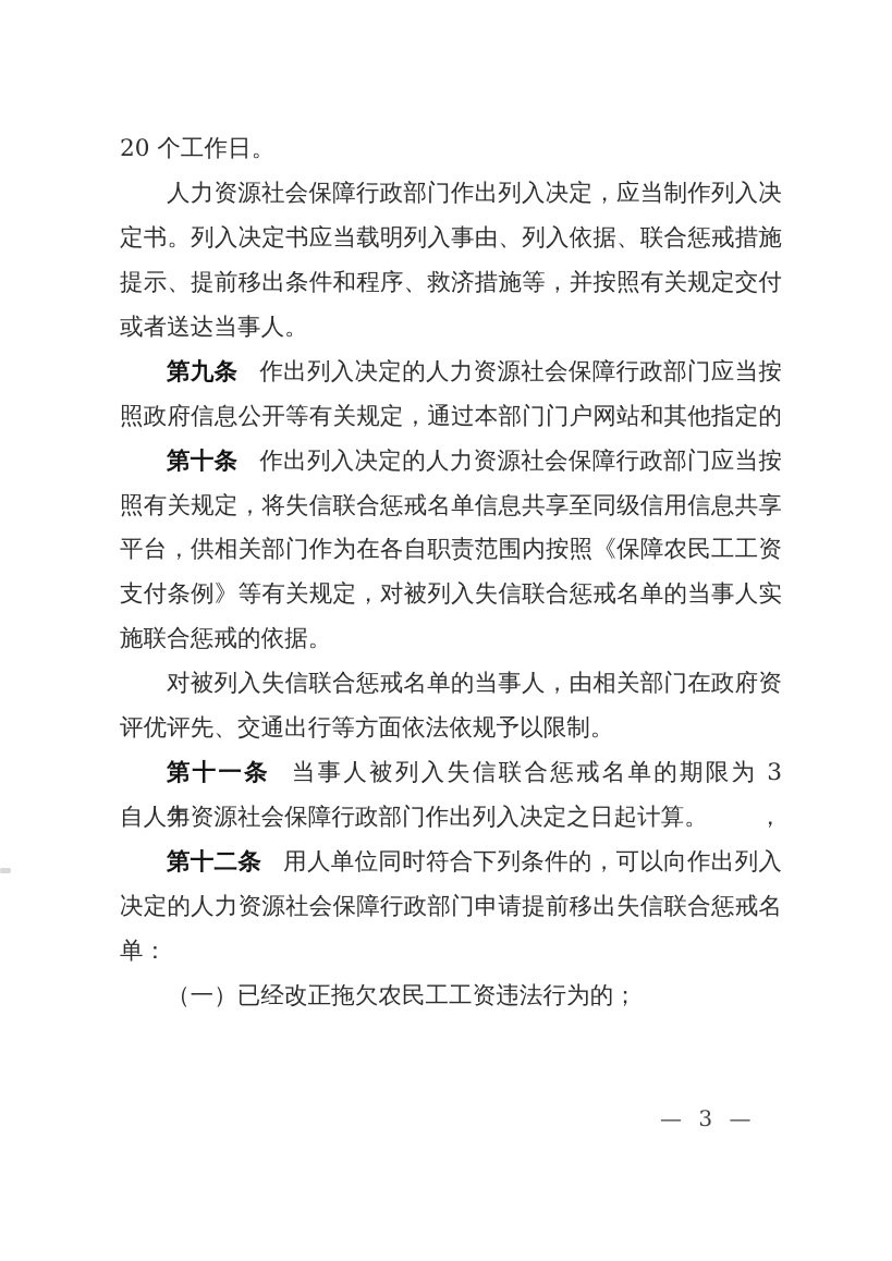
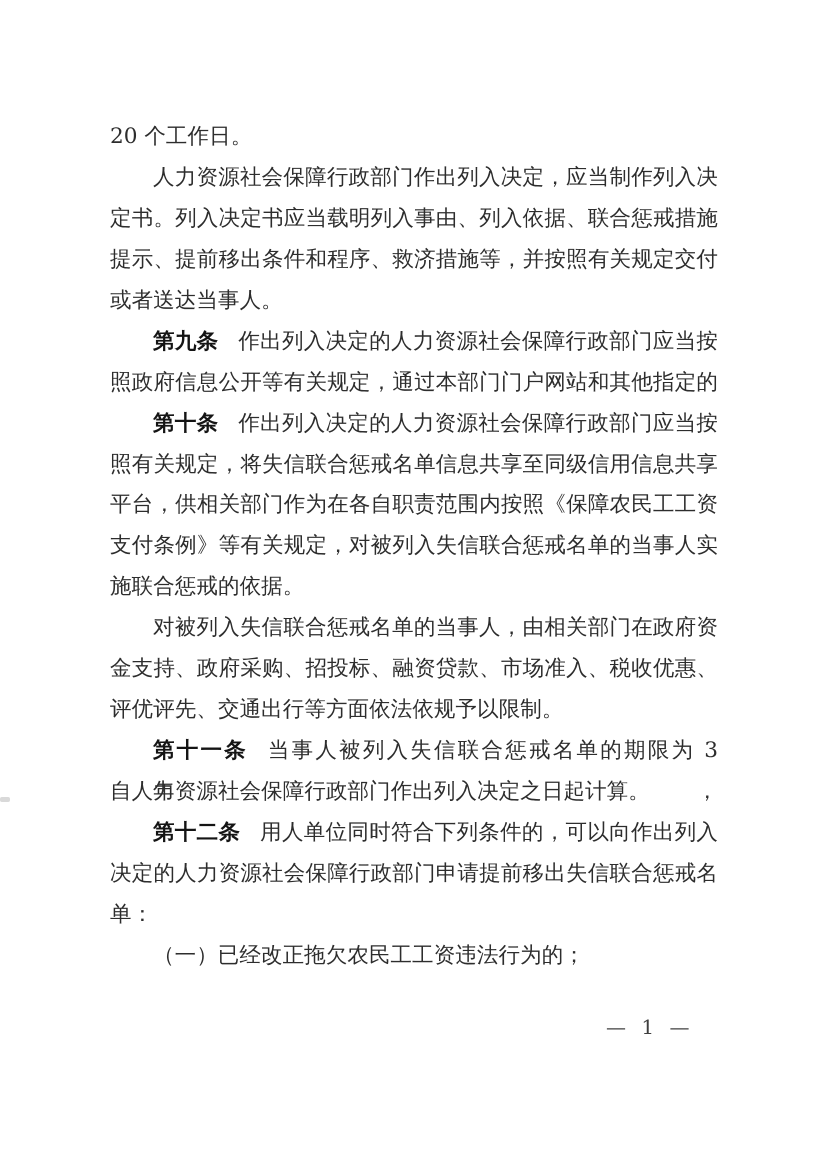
  20 个工作日。
  人力资源社会保障行政部门作出列入决定，应当制作列入决
  定书。列入决定书应当载明列入事由、列入依据、联合惩戒措施
  提示、提前移出条件和程序、救济措施等，并按照有关规定交付
  或者送达当事人。
  第九条 作出列入决定的人力资源社会保障行政部门应当按
  照政府信息公开等有关规定，通过本部门门户网站和其他指定的
  第十条 作出列入决定的人力资源社会保障行政部门应当按
  照有关规定，将失信联合惩戒名单信息共享至同级信用信息共享
  平台，供相关部门作为在各自职责范围内按照《保障农民工工资
  支付条例》等有关规定，对被列入失信联合惩戒名单的当事人实
  施联合惩戒的依据。
  对被列入失信联合惩戒名单的当事人，由相关部门在政府资
+ 金支持、政府采购、招投标、融资贷款、市场准入、税收优惠、
  评优评先、交通出行等方面依法依规予以限制。
  第十一条 当事人被列入失信联合惩戒名单的期限为 3 年，
  自人力资源社会保障行政部门作出列入决定之日起计算。
  第十二条 用人单位同时符合下列条件的，可以向作出列入
  决定的人力资源社会保障行政部门申请提前移出失信联合惩戒名
  单：
  （一）已经改正拖欠农民工工资违法行为的；
- — 3 —
+ — 1 —
